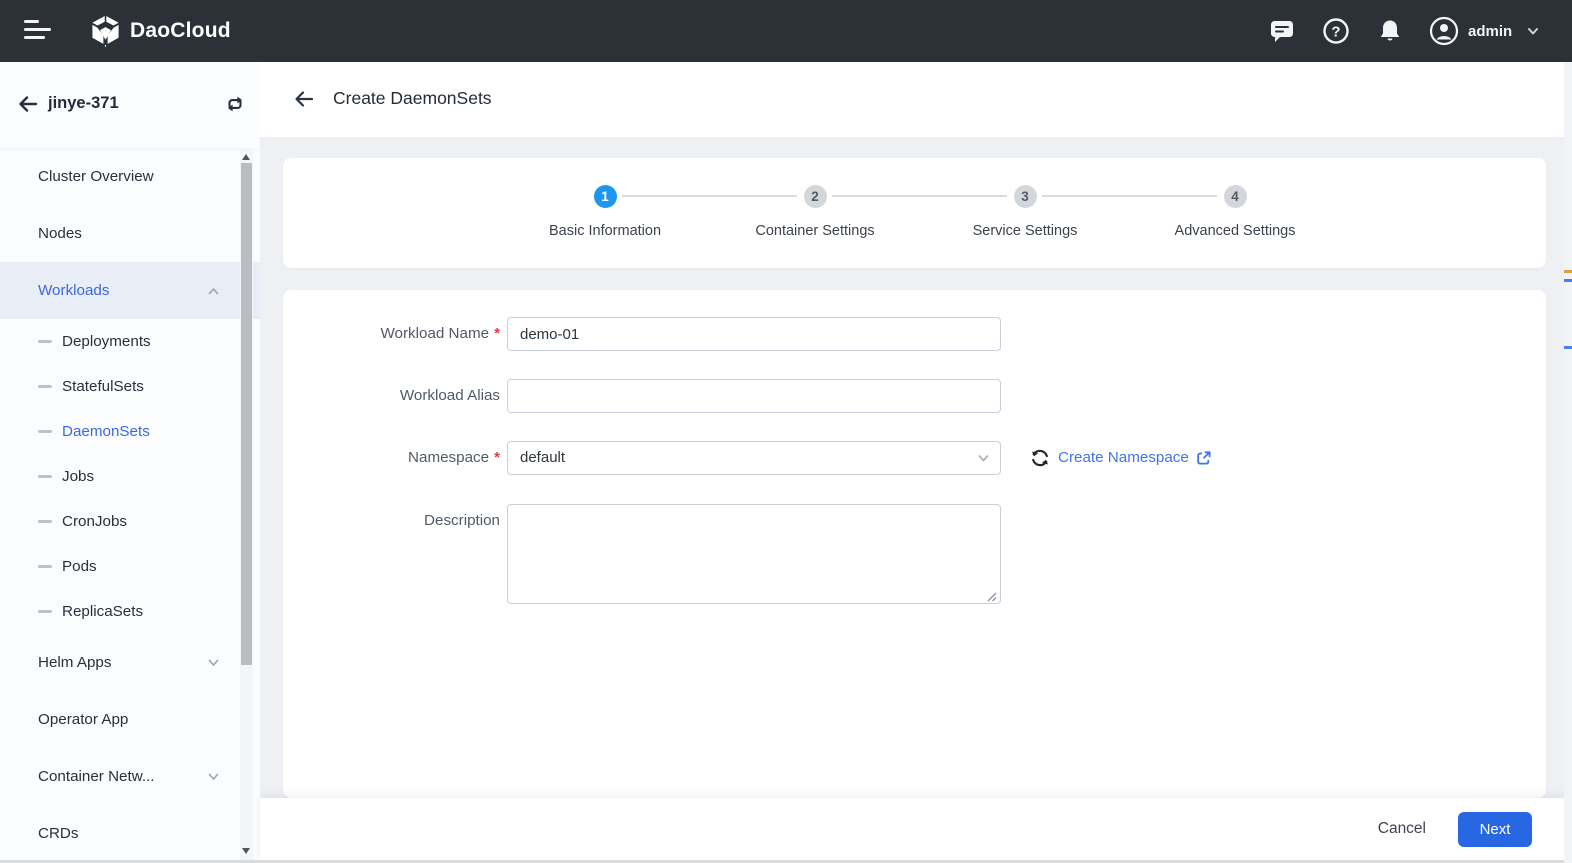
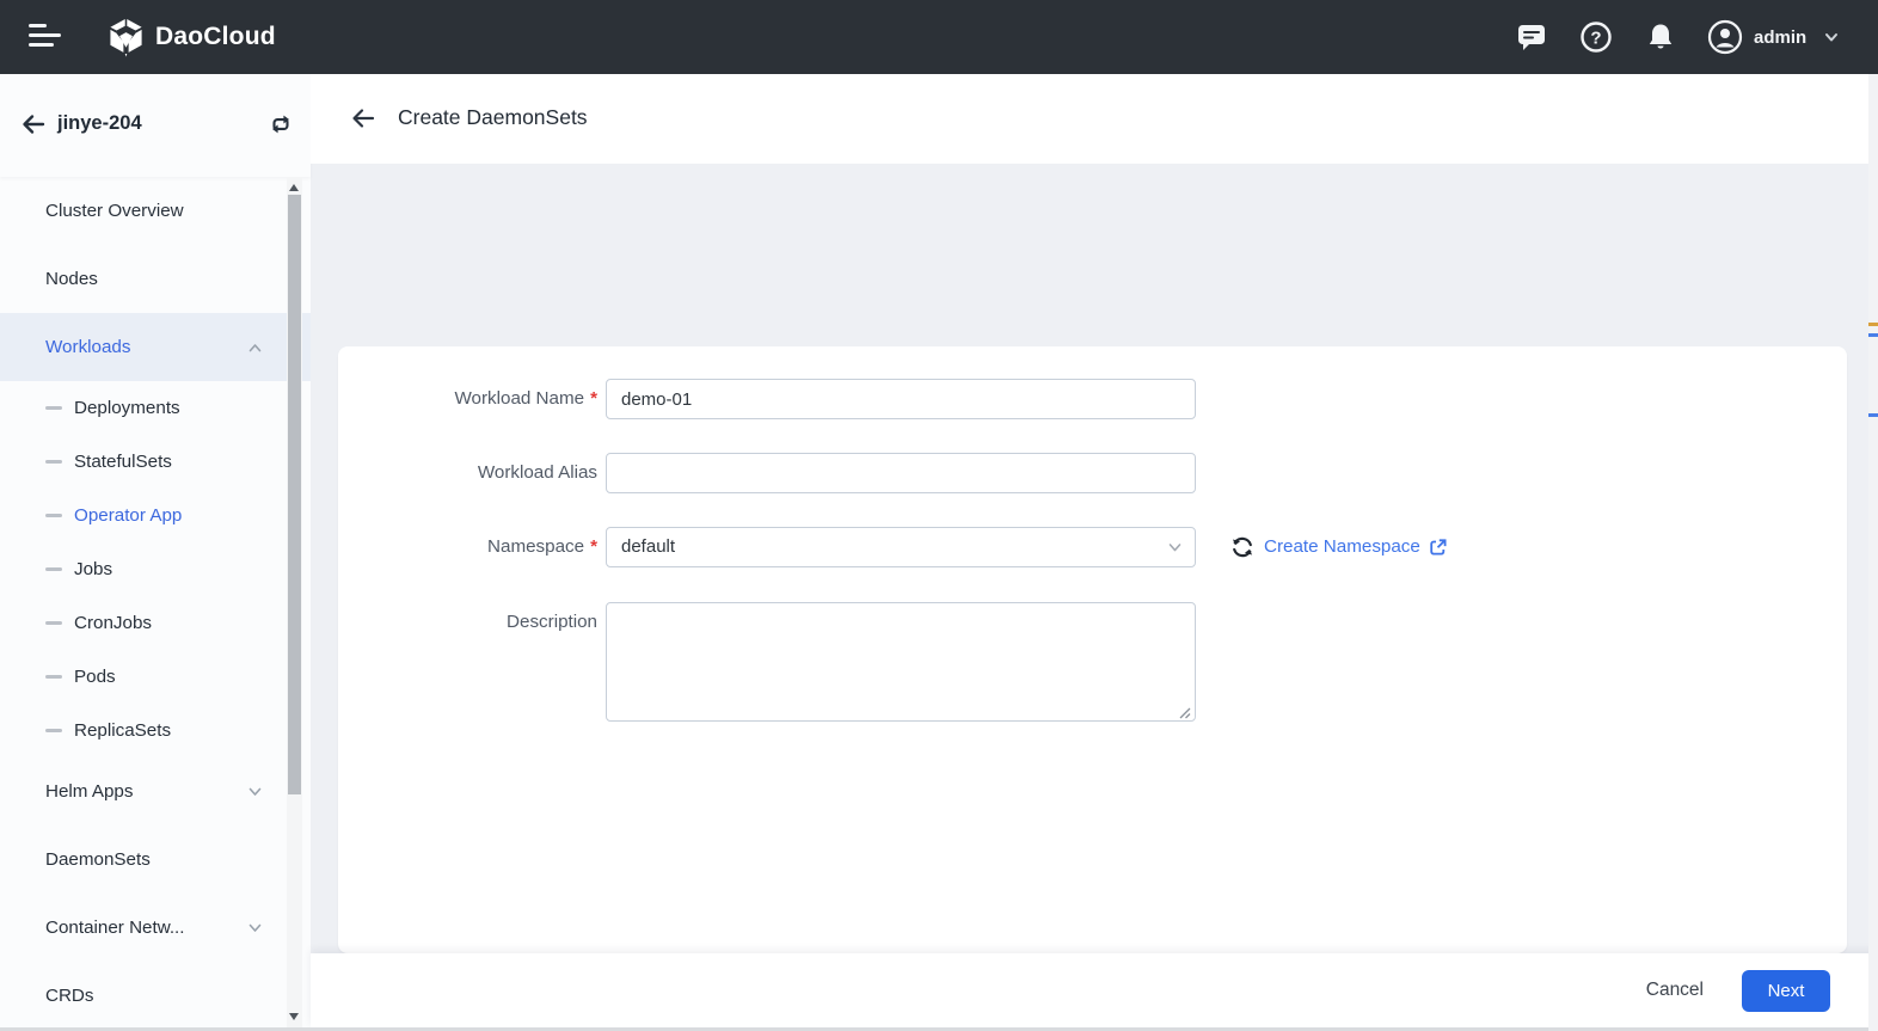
  DaoCloud
  ?
  admin
- jinye-371
+ jinye-204
  Cluster Overview
  Nodes
  Workloads
  Deployments
  StatefulSets
- DaemonSets
+ Operator App
  Jobs
  CronJobs
  Pods
  ReplicaSets
  Helm Apps
- Operator App
+ DaemonSets
  Container Netw...
  CRDs
  Create DaemonSets
- 1
- Basic Information
- 2
- Container Settings
- 3
- Service Settings
- 4
- Advanced Settings
  Workload Name *
  demo-01
  Workload Alias
  Namespace *
  default
  Create Namespace
  Description
  Cancel
  Next
